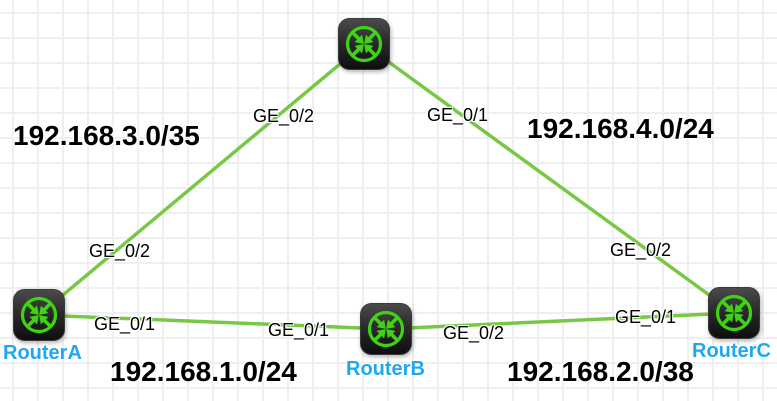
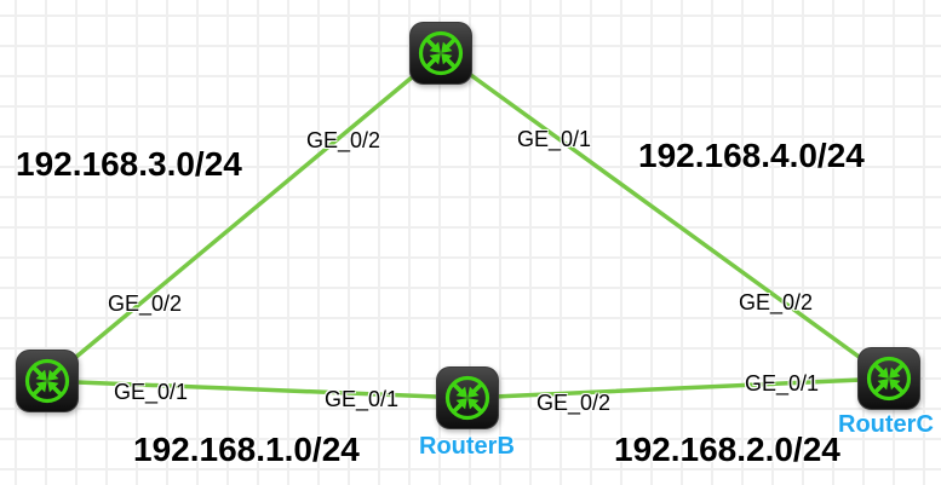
- RouterA
  RouterB
  RouterC
  GE_0/2
  GE_0/1
  GE_0/2
  GE_0/2
  GE_0/1
  GE_0/1
  GE_0/2
  GE_0/1
- 192.168.3.0/35
+ 192.168.3.0/24
  192.168.4.0/24
  192.168.1.0/24
- 192.168.2.0/38
+ 192.168.2.0/24
